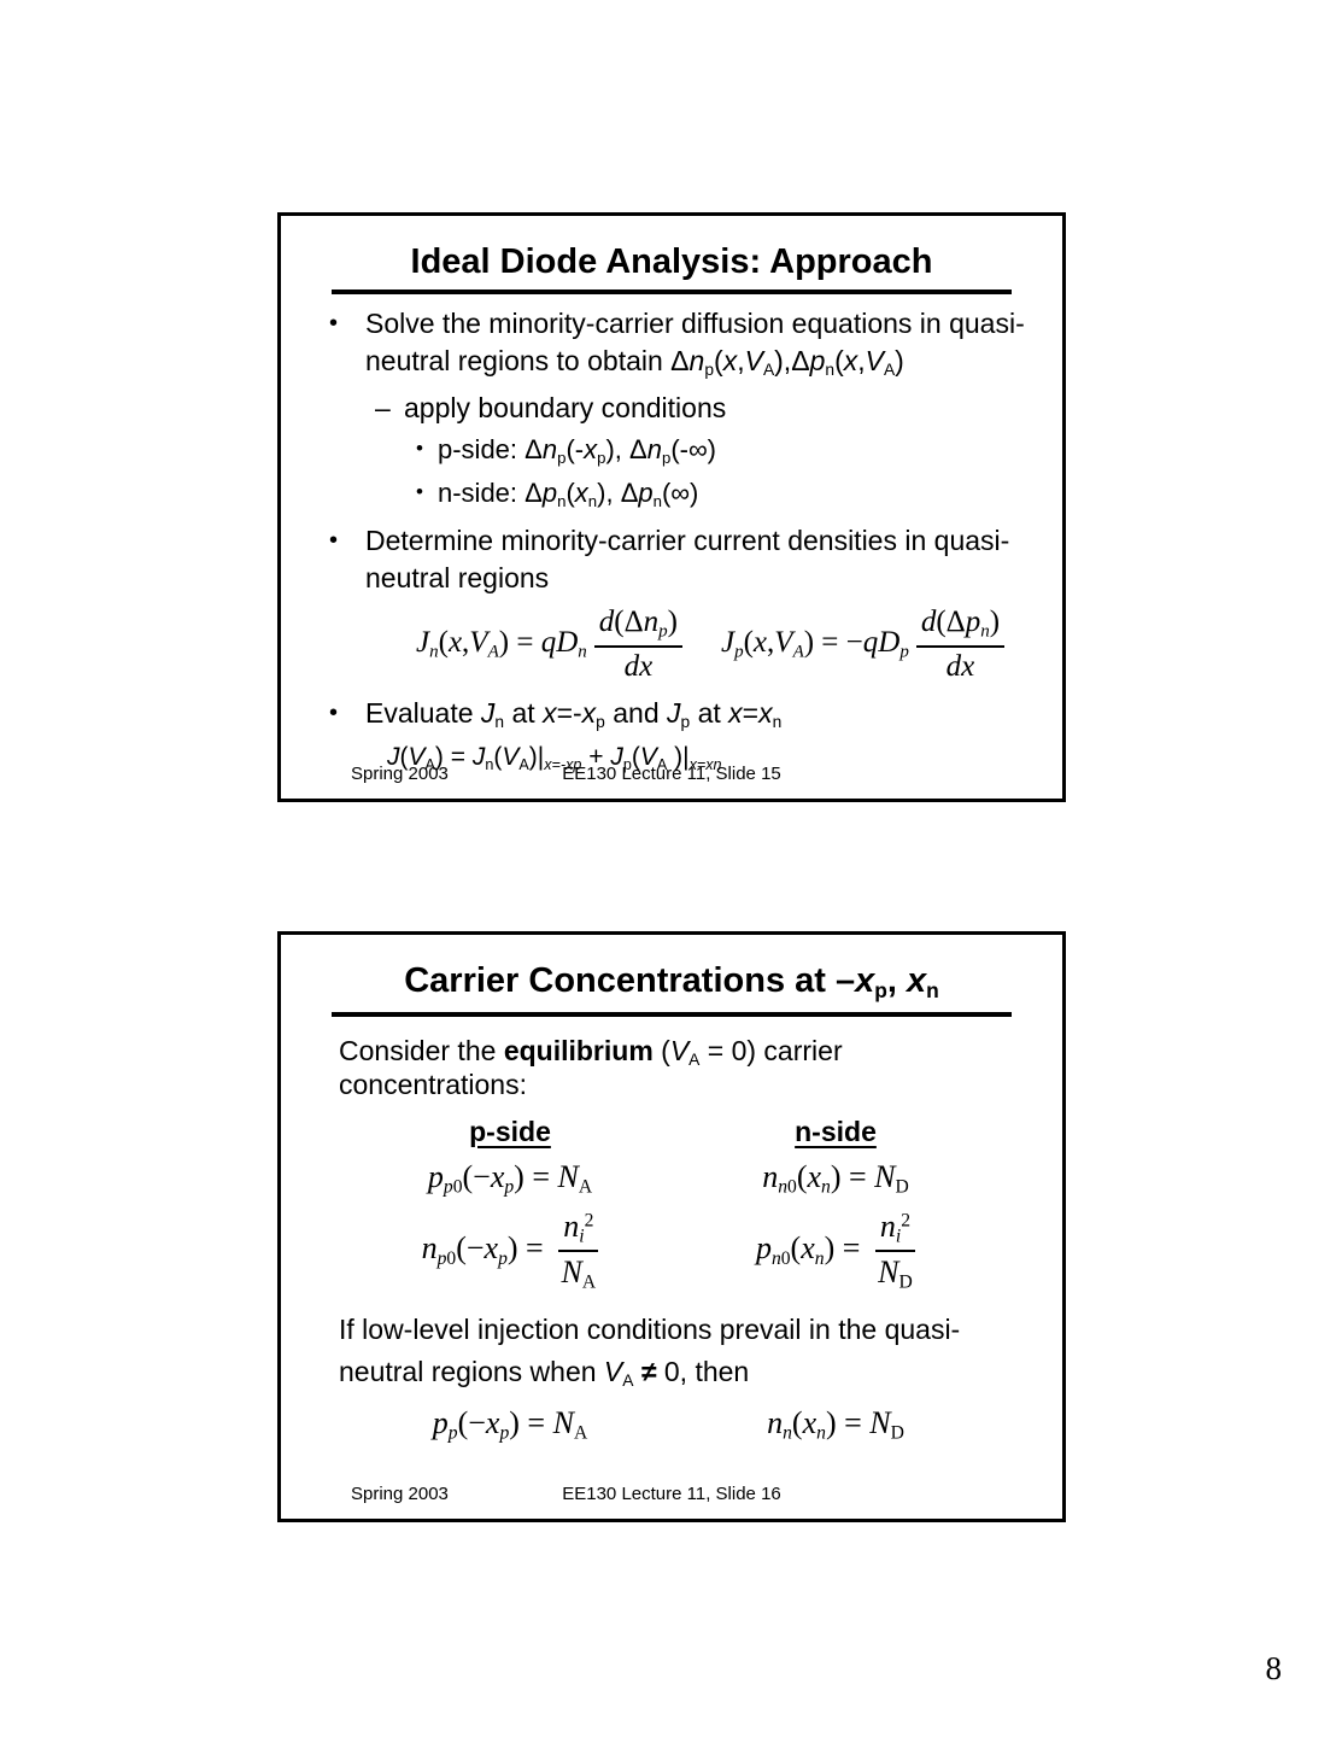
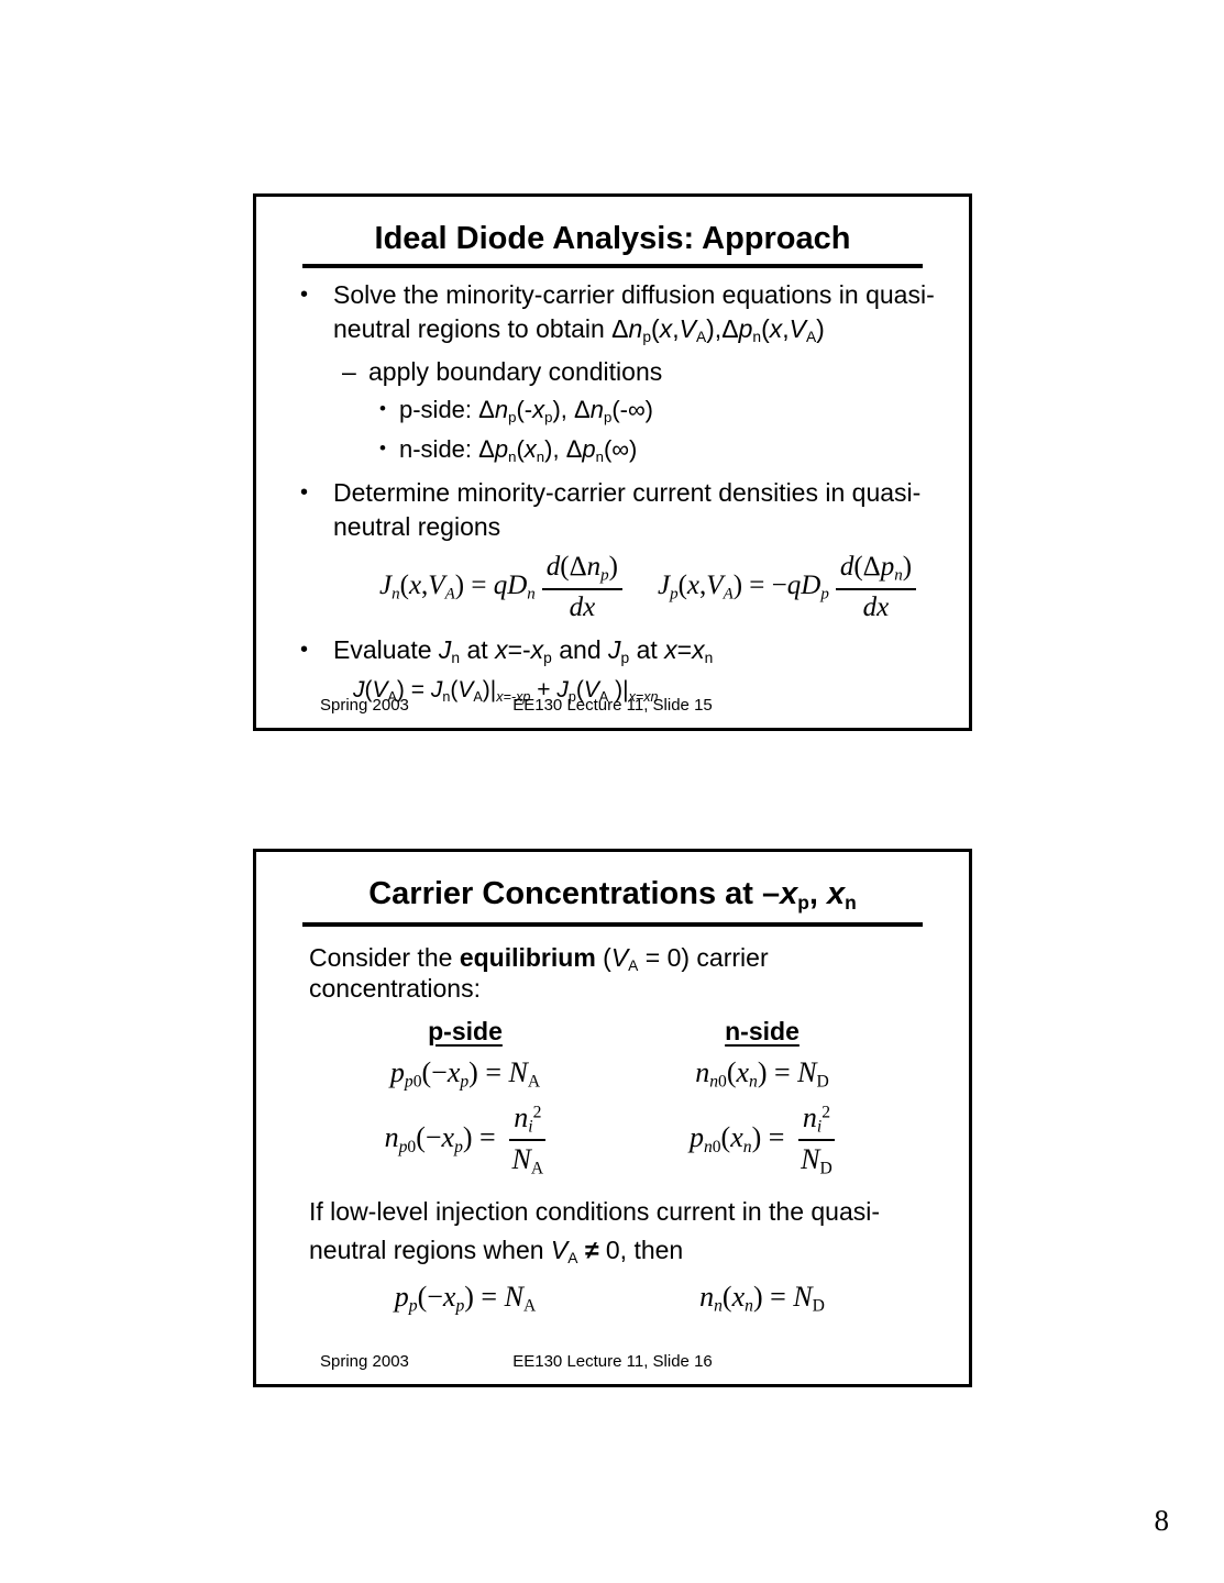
  Ideal Diode Analysis: Approach
  •
  Solve the minority-carrier diffusion equations in quasi-neutral regions to obtain Δnp(x,VA),Δpn(x,VA)
  –
  apply boundary conditions
  •
  p-side: Δnp(-xp), Δnp(-∞)
  •
  n-side: Δpn(xn), Δpn(∞)
  •
  Determine minority-carrier current densities in quasi-neutral regions
  Jn(x,VA) = qDn
  d(Δnp)
  dx
  Jp(x,VA) = −qDp
  d(Δpn)
  dx
  •
  Evaluate Jn at x=-xp and Jp at x=xn
  J(VA) = Jn(VA)|x=-xp + Jp(VA )|x=xn
  Spring 2003
  EE130 Lecture 11, Slide 15
  Carrier Concentrations at –xp, xn
  Consider the equilibrium (VA = 0) carrier concentrations:
  p-side
  n-side
  pp0(−xp) = NA
  nn0(xn) = ND
  np0(−xp) =
  ni2
  NA
  pn0(xn) =
  ni2
  ND
- If low-level injection conditions prevail in the quasi-neutral regions when VA ≠ 0, then
+ If low-level injection conditions current in the quasi-neutral regions when VA ≠ 0, then
  pp(−xp) = NA
  nn(xn) = ND
  Spring 2003
  EE130 Lecture 11, Slide 16
  8
